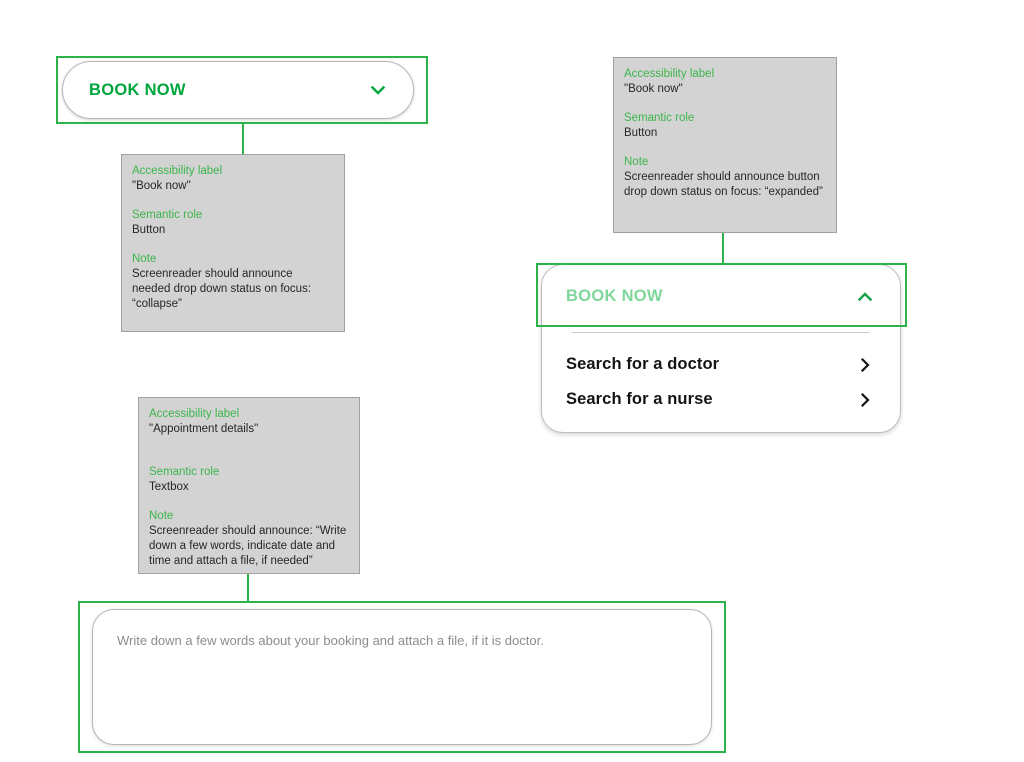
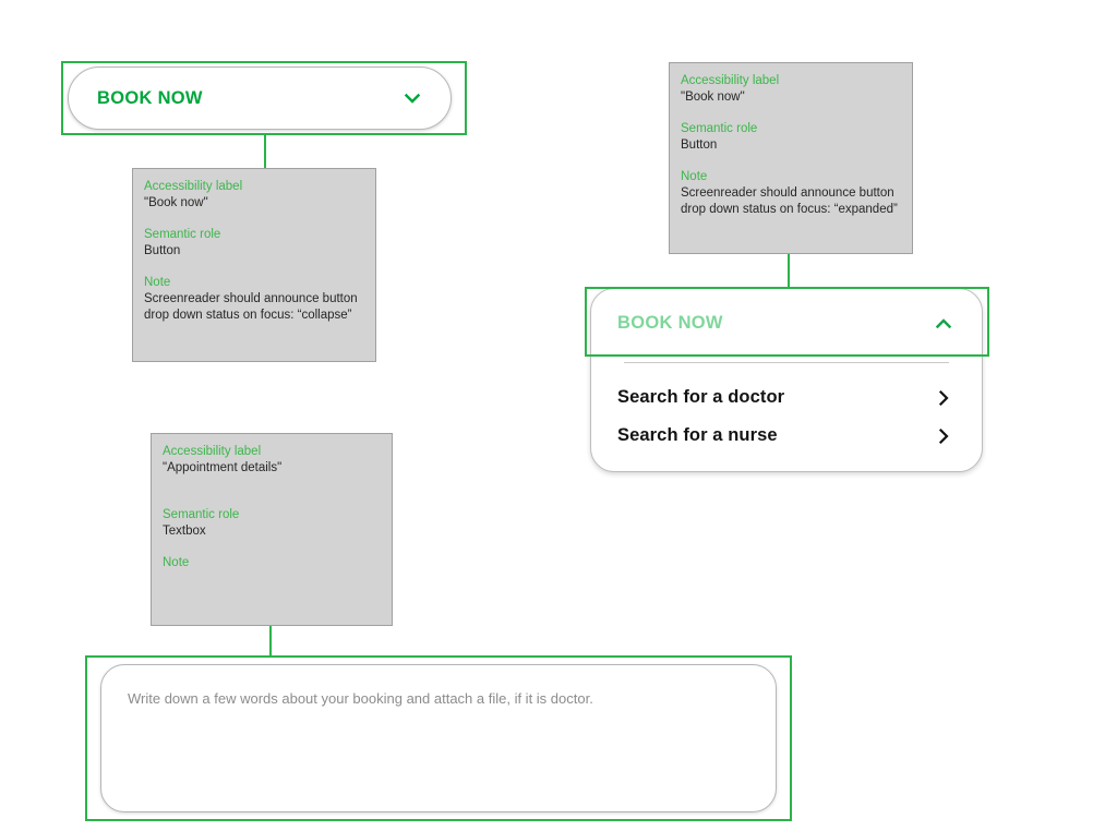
  BOOK NOW
  Accessibility label
  "Book now"
  Semantic role
  Button
  Note
- Screenreader should announce needed drop down status on focus: “collapse”
+ Screenreader should announce button drop down status on focus: “collapse”
  Accessibility label
  "Book now"
  Semantic role
  Button
  Note
  Screenreader should announce button drop down status on focus: “expanded”
  BOOK NOW
  Search for a doctor
  Search for a nurse
  Accessibility label
  "Appointment details"
  Semantic role
  Textbox
  Note
- Screenreader should announce: “Write down a few words, indicate date and time and attach a file, if needed”
  Write down a few words about your booking and attach a file, if it is doctor.
